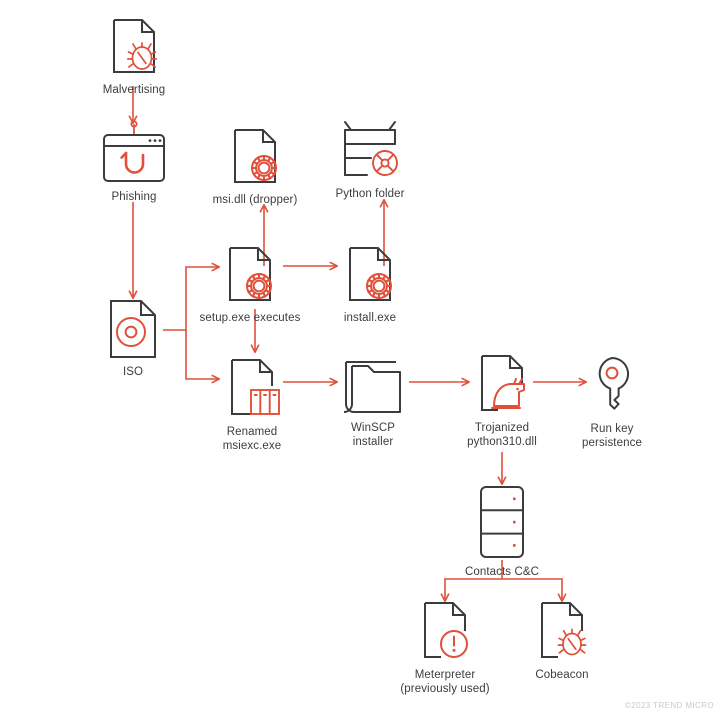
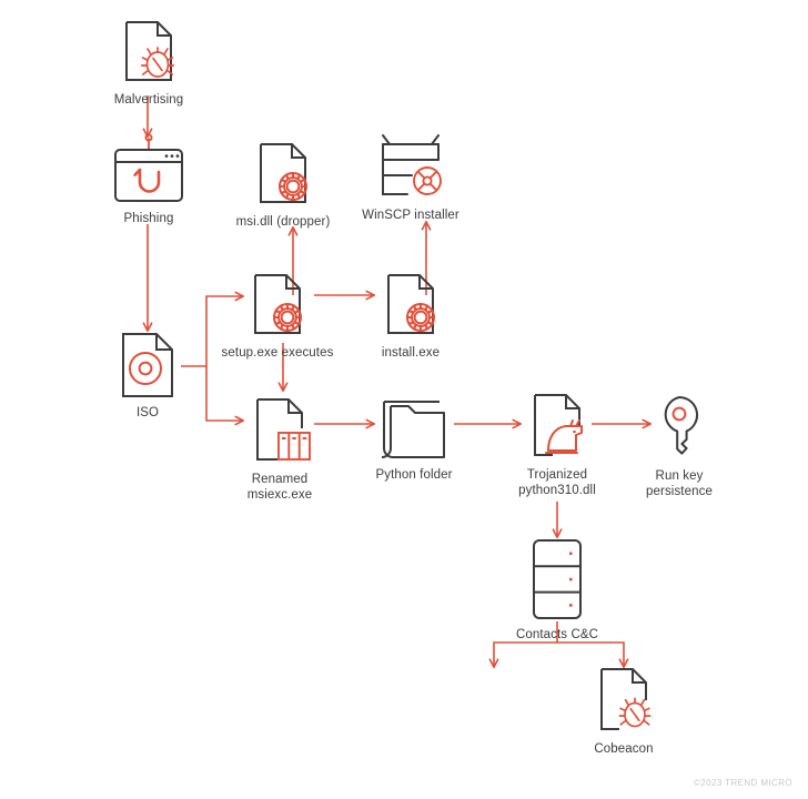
  Malvertising
  Phishing
  msi.dll (dropper)
- Python folder
+ WinSCP installer
  setup.exe executes
  install.exe
  ISO
  Renamed msiexc.exe
- WinSCP installer
+ Python folder
  Trojanized
  python310.dll
  Run key
  persistence
  Contacts C&C
- Meterpreter
- (previously used)
  Cobeacon
  ©2023 TREND MICRO
